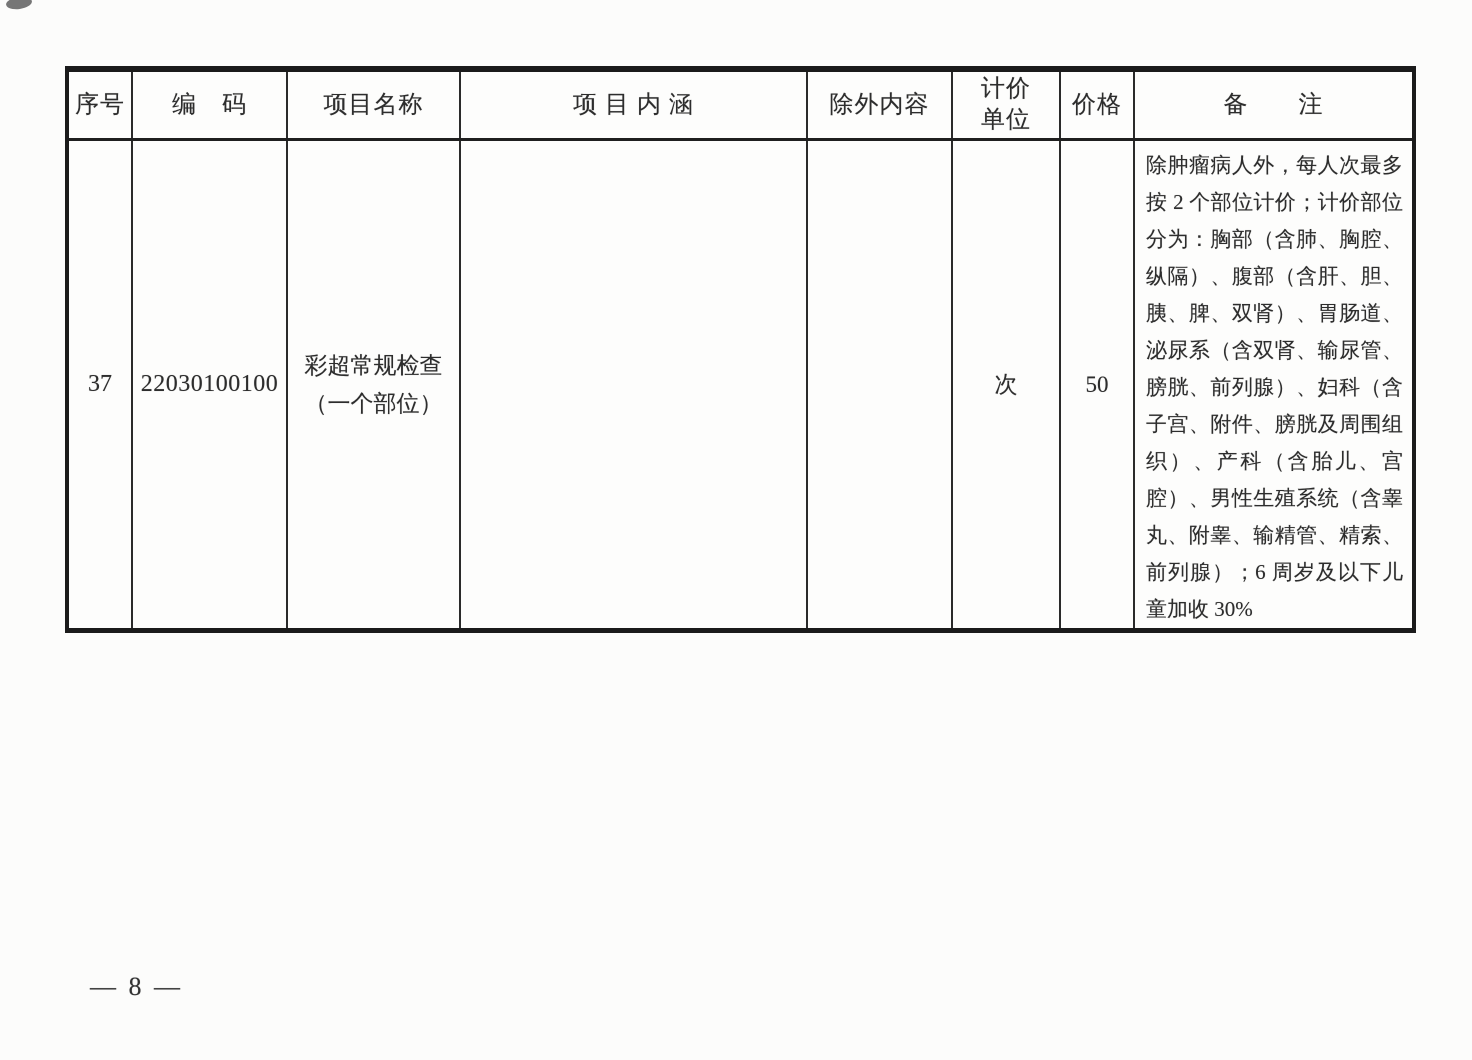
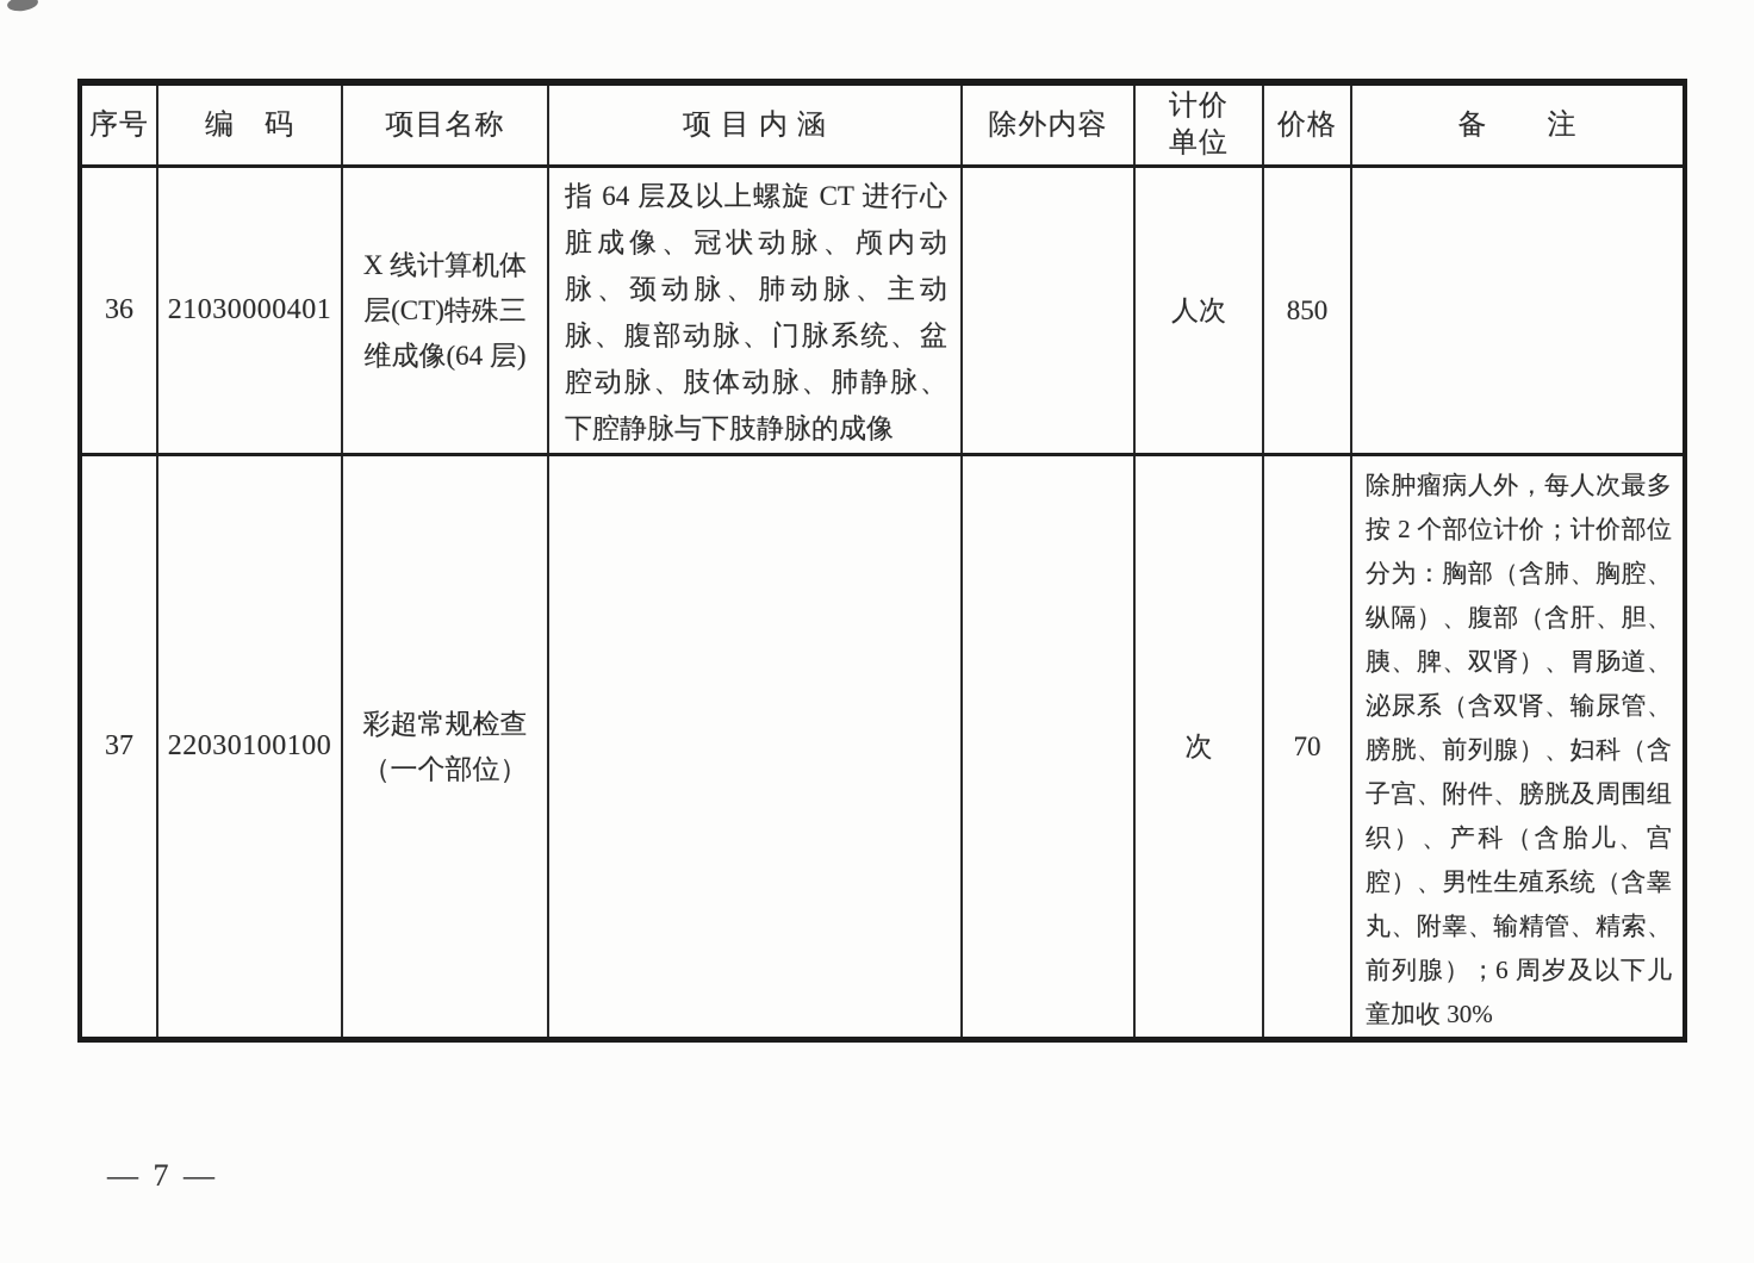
  序号	编 码	项目名称	项 目 内 涵	除外内容	计价 单位	价格	备 注
+ 36	21030000401	X 线计算机体 层(CT)特殊三 维成像(64 层)	指 64 层及以上螺旋 CT 进行心脏成像、冠状动脉、颅内动脉、颈动脉、肺动脉、主动脉、腹部动脉、门脉系统、盆腔动脉、肢体动脉、肺静脉、下腔静脉与下肢静脉的成像		人次	850
- 37	22030100100	彩超常规检查 （一个部位）			次	50	除肿瘤病人外，每人次最多按 2 个部位计价；计价部位分为：胸部（含肺、胸腔、纵隔）、腹部（含肝、胆、胰、脾、双肾）、胃肠道、泌尿系（含双肾、输尿管、膀胱、前列腺）、妇科（含子宫、附件、膀胱及周围组织）、产科（含胎儿、宫腔）、男性生殖系统（含睾丸、附睾、输精管、精索、前列腺）；6 周岁及以下儿童加收 30%
+ 37	22030100100	彩超常规检查 （一个部位）			次	70	除肿瘤病人外，每人次最多按 2 个部位计价；计价部位分为：胸部（含肺、胸腔、纵隔）、腹部（含肝、胆、胰、脾、双肾）、胃肠道、泌尿系（含双肾、输尿管、膀胱、前列腺）、妇科（含子宫、附件、膀胱及周围组织）、产科（含胎儿、宫腔）、男性生殖系统（含睾丸、附睾、输精管、精索、前列腺）；6 周岁及以下儿童加收 30%
- — 8 —
+ — 7 —
